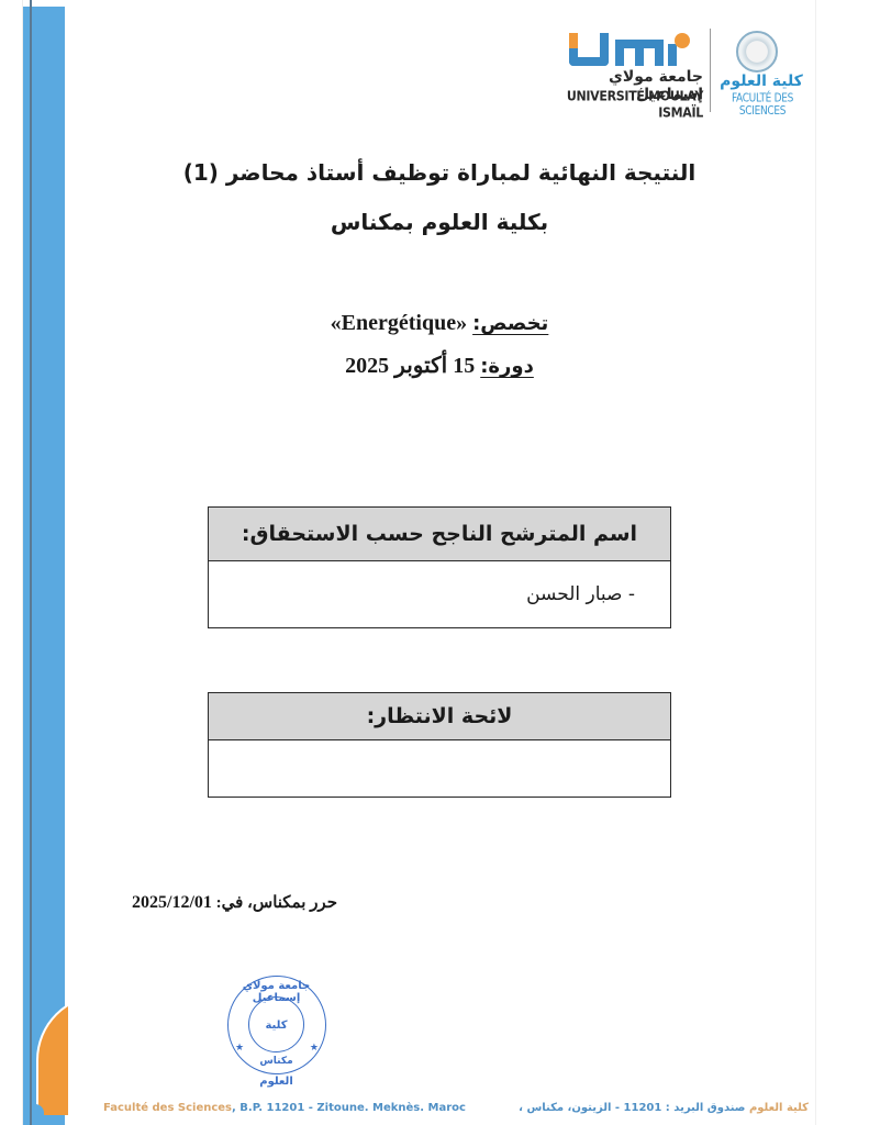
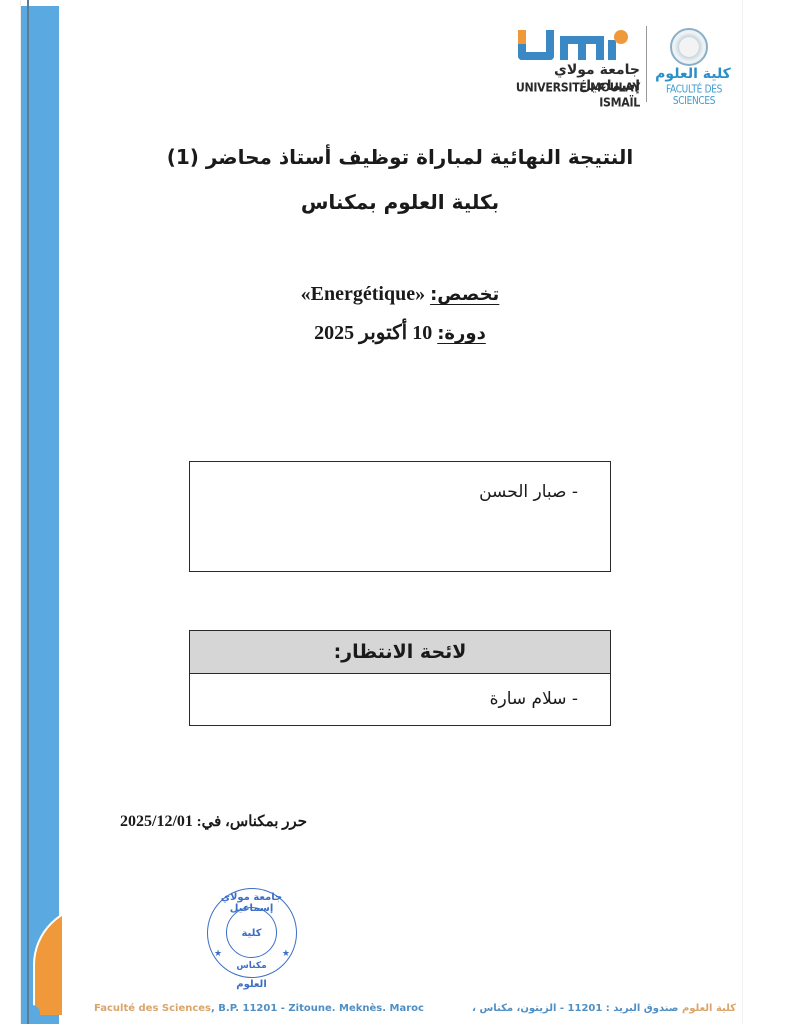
  جامعة مولاي إسماعيل
  UNIVERSITÉ MOULAY ISMAÏL
  كلية العلوم
  FACULTÉ DES SCIENCES
  النتيجة النهائية لمباراة توظيف أستاذ محاضر (1)
  بكلية العلوم بمكناس
  تخصص: «Energétique»
- دورة: 15 أكتوبر 2025
+ دورة: 10 أكتوبر 2025
- اسم المترشح الناجح حسب الاستحقاق:
  - صبار الحسن
  لائحة الانتظار:
+ - سلام سارة
  حرر بمكناس، في: 2025/12/01
  جامعة مولاي إسماعيل
  كلية العلوم
  ★
  ★
  مكناس
  Faculté des Sciences, B.P. 11201 - Zitoune. Meknès. Maroc
  كلية العلوم صندوق البريد : 11201 - الزيتون، مكناس ،
